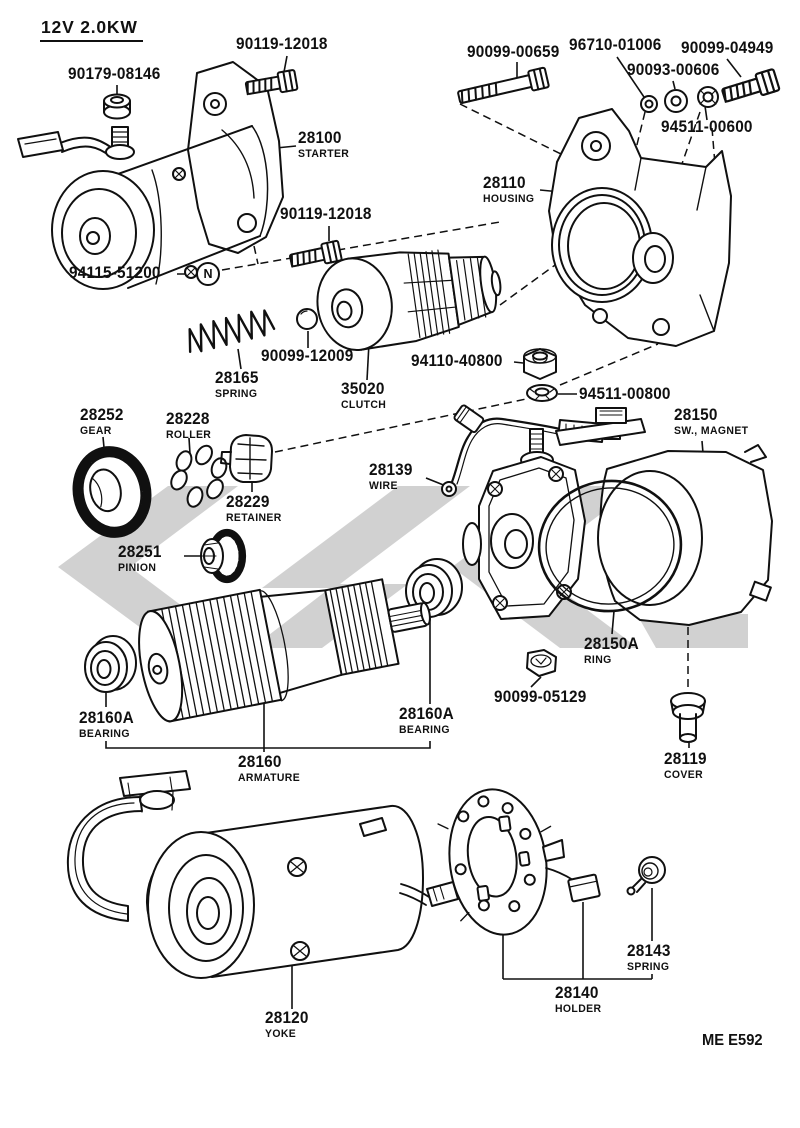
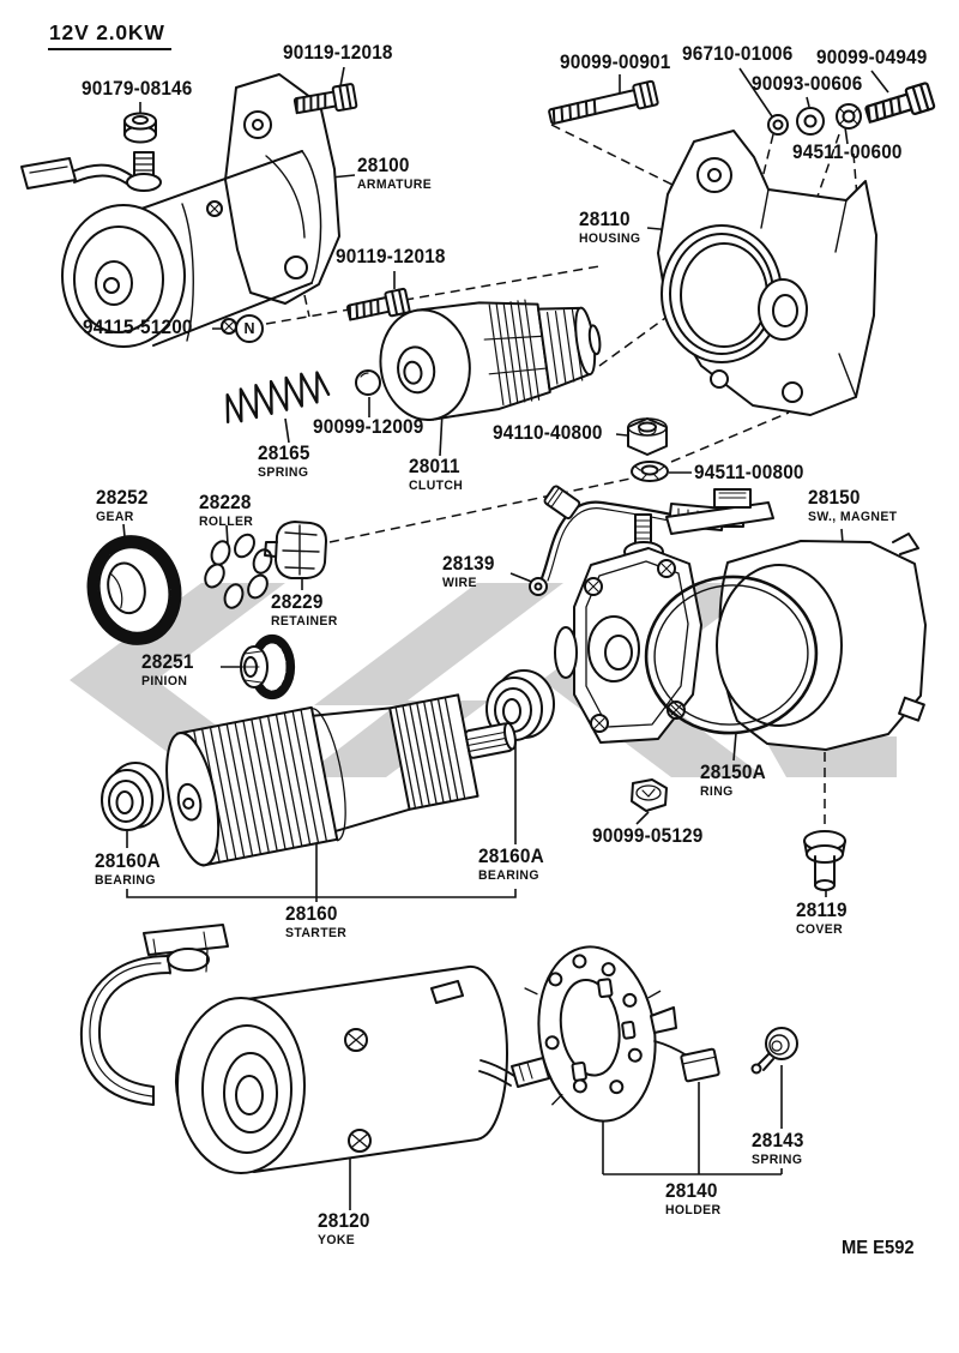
  12V 2.0KW
  N
  90119-12018
  90179-08146
  28100
- STARTER
+ ARMATURE
- 90099-00659
+ 90099-00901
  96710-01006
  90099-04949
  90093-00606
  94511-00600
  28110
  HOUSING
  90119-12018
  94115-51200
  90099-12009
  28165
  SPRING
- 35020
+ 28011
  CLUTCH
  94110-40800
  94511-00800
  28252
  GEAR
  28228
  ROLLER
  28229
  RETAINER
  28139
  WIRE
  28150
  SW., MAGNET
  28251
  PINION
  28150A
  RING
  90099-05129
  28160A
  BEARING
  28160A
  BEARING
  28160
- ARMATURE
+ STARTER
  28119
  COVER
  28143
  SPRING
  28140
  HOLDER
  28120
  YOKE
  ME E592
